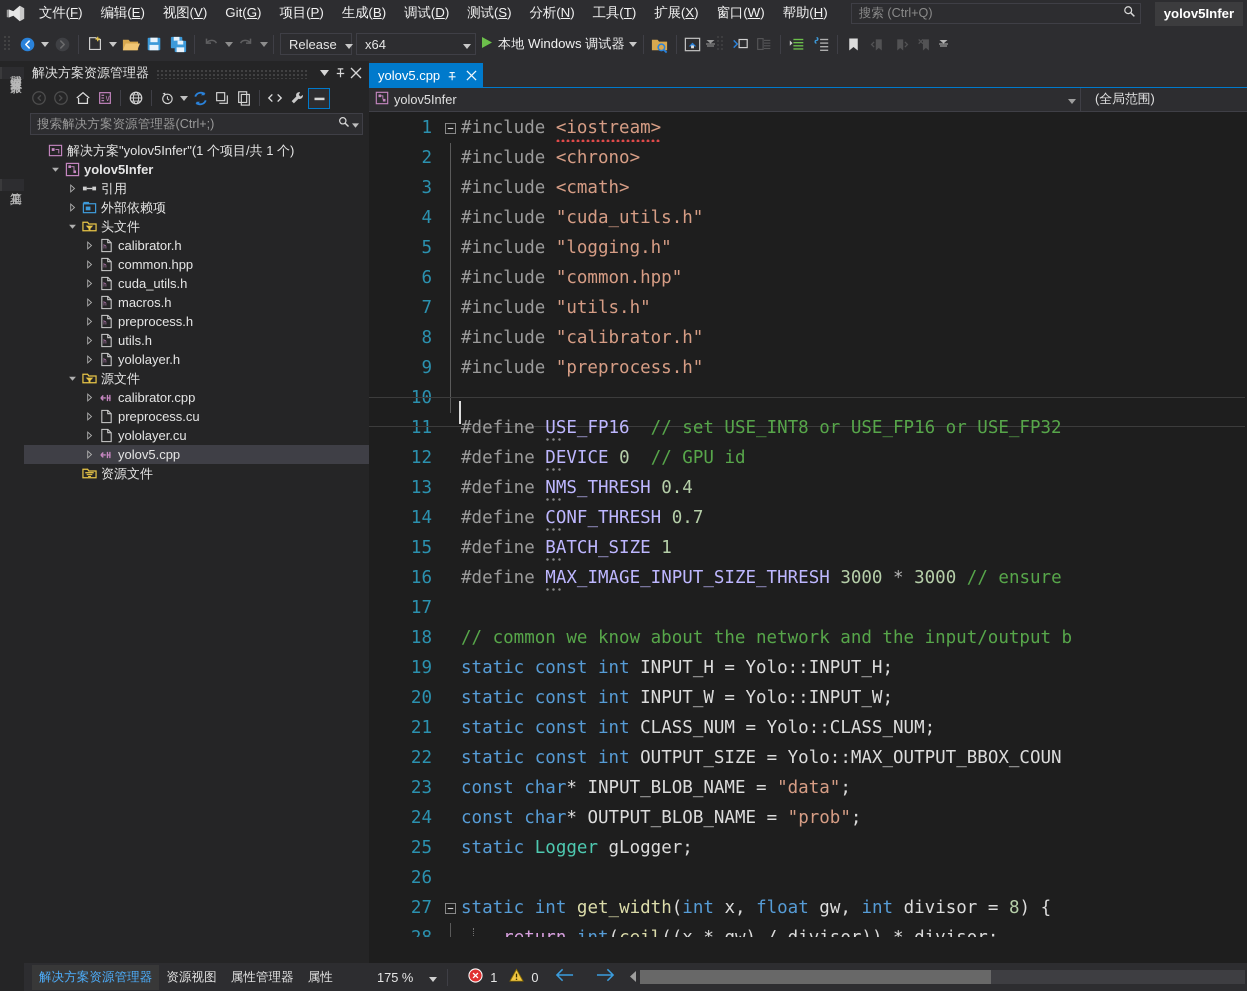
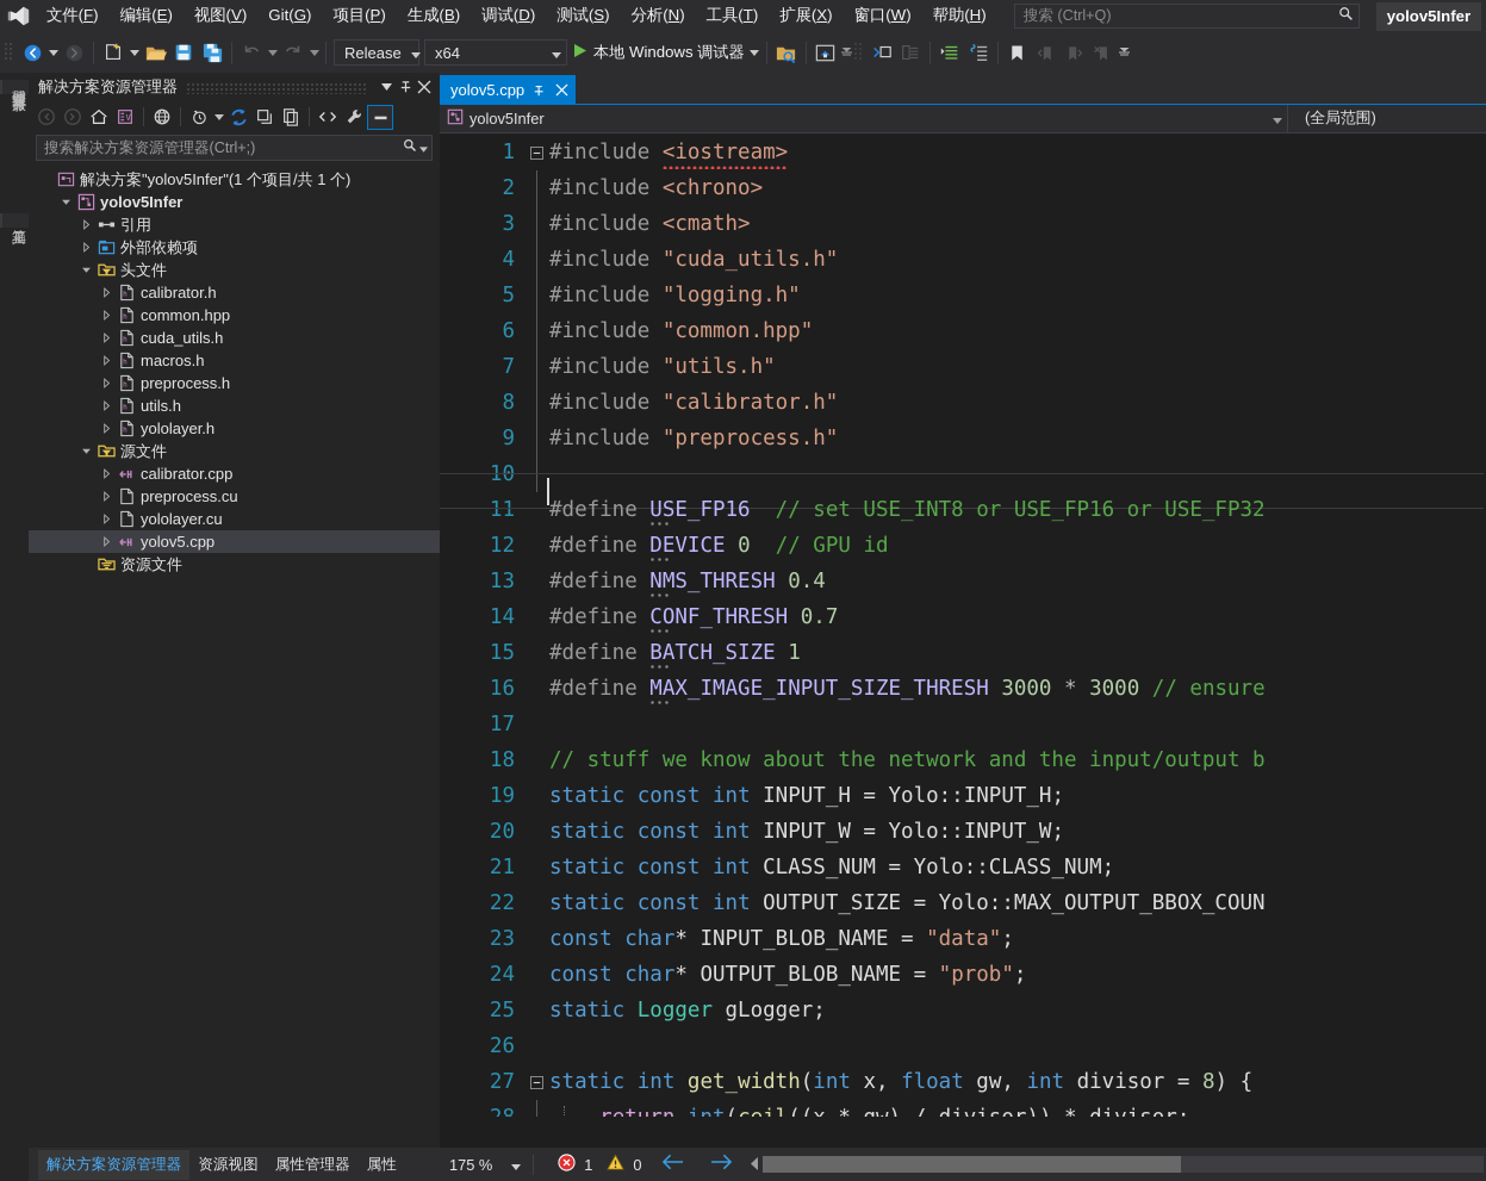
  文件(F)
  编辑(E)
  视图(V)
  Git(G)
  项目(P)
  生成(B)
  调试(D)
  测试(S)
  分析(N)
  工具(T)
  扩展(X)
  窗口(W)
  帮助(H)
  搜索 (Ctrl+Q)
  yolov5Infer
  Release
  x64
  本地 Windows 调试器
  解决方案资源管理器
  V
  搜索解决方案资源管理器(Ctrl+;)
  解决方案"yolov5Infer"(1 个项目/共 1 个)
  yolov5Infer
  引用
  外部依赖项
  头文件
  calibrator.h
  common.hpp
  cuda_utils.h
  macros.h
  preprocess.h
  utils.h
  yololayer.h
  源文件
  calibrator.cpp
  preprocess.cu
  yololayer.cu
  yolov5.cpp
  资源文件
  解决方案资源管理器
  资源视图
  属性管理器
  属性
  yolov5.cpp
  yolov5Infer
  (全局范围)
  1
  #include <iostream>
  2
  #include <chrono>
  3
  #include <cmath>
  4
  #include "cuda_utils.h"
  5
  #include "logging.h"
  6
  #include "common.hpp"
  7
  #include "utils.h"
  8
  #include "calibrator.h"
  9
  #include "preprocess.h"
  10
  11
  #define USE_FP16 // set USE_INT8 or USE_FP16 or USE_FP32
  12
  #define DEVICE 0 // GPU id
  13
  #define NMS_THRESH 0.4
  14
  #define CONF_THRESH 0.7
  15
  #define BATCH_SIZE 1
  16
  #define MAX_IMAGE_INPUT_SIZE_THRESH 3000 * 3000 // ensure
  17
  18
- // common we know about the network and the input/output b
+ // stuff we know about the network and the input/output b
  19
  static const int INPUT_H = Yolo::INPUT_H;
  20
  static const int INPUT_W = Yolo::INPUT_W;
  21
  static const int CLASS_NUM = Yolo::CLASS_NUM;
  22
  static const int OUTPUT_SIZE = Yolo::MAX_OUTPUT_BBOX_COUN
  23
  const char* INPUT_BLOB_NAME = "data";
  24
  const char* OUTPUT_BLOB_NAME = "prob";
  25
  static Logger gLogger;
  26
  27
  static int get_width(int x, float gw, int divisor = 8) {
  175 %
  1
  0
